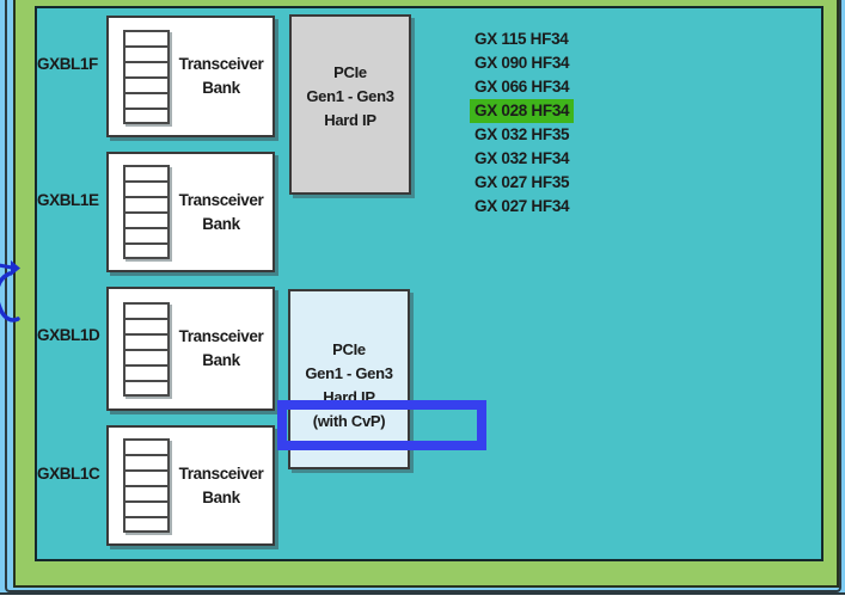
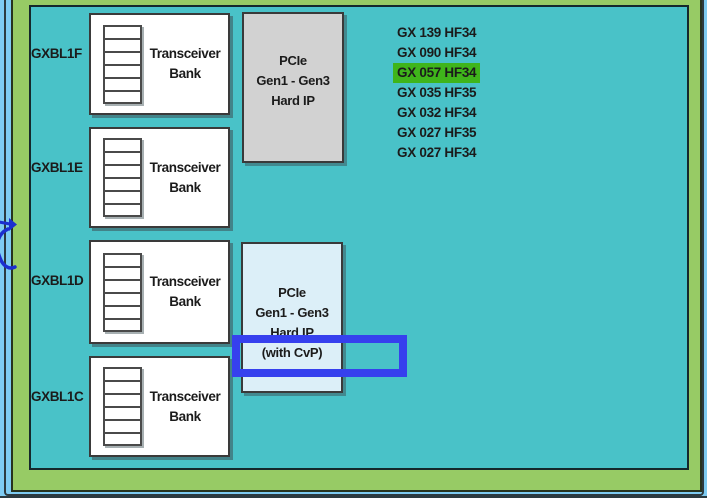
  GXBL1F
  Transceiver
  Bank
  GXBL1E
  Transceiver
  Bank
  GXBL1D
  Transceiver
  Bank
  GXBL1C
  Transceiver
  Bank
  PCIe
  Gen1 - Gen3
  Hard IP
  PCIe
  Gen1 - Gen3
  Hard IP
  (with CvP)
- GX 115 HF34
+ GX 139 HF34
  GX 090 HF34
- GX 066 HF34
- GX 028 HF34
+ GX 057 HF34
- GX 032 HF35
+ GX 035 HF35
  GX 032 HF34
  GX 027 HF35
  GX 027 HF34
